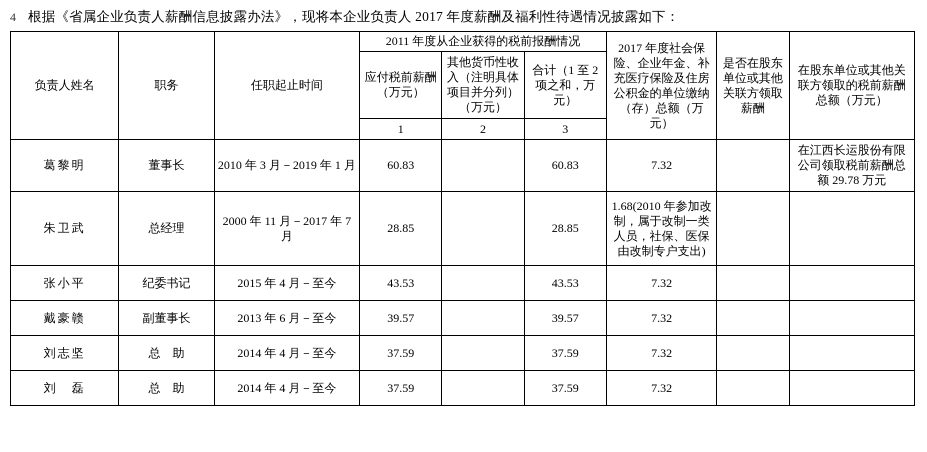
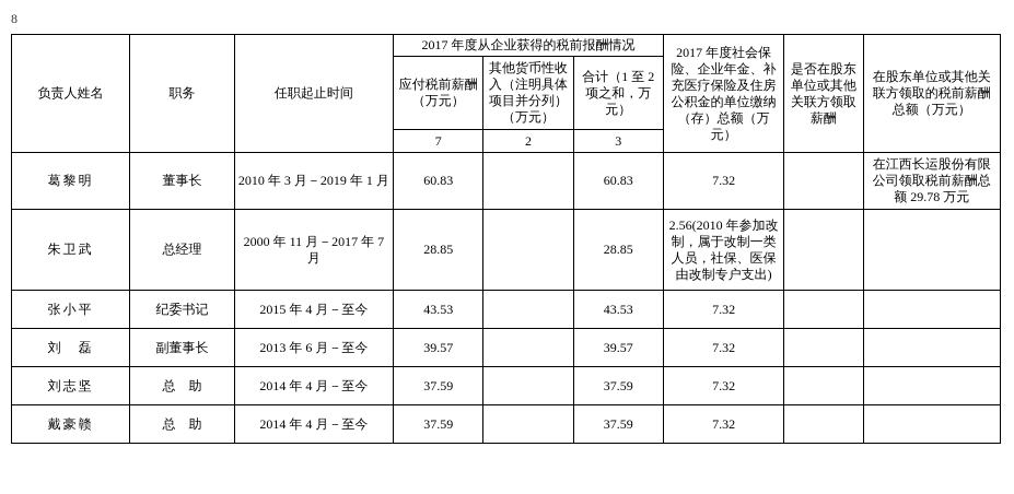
- 4
+ 8
- 根据《省属企业负责人薪酬信息披露办法》，现将本企业负责人 2017 年度薪酬及福利性待遇情况披露如下：
- 负责人姓名	职务	任职起止时间	2011 年度从企业获得的税前报酬情况	2017 年度社会保险、企业年金、补充医疗保险及住房公积金的单位缴纳（存）总额（万元）	是否在股东单位或其他关联方领取薪酬	在股东单位或其他关联方领取的税前薪酬总额（万元）
+ 负责人姓名	职务	任职起止时间	2017 年度从企业获得的税前报酬情况	2017 年度社会保险、企业年金、补充医疗保险及住房公积金的单位缴纳（存）总额（万元）	是否在股东单位或其他关联方领取薪酬	在股东单位或其他关联方领取的税前薪酬总额（万元）
  应付税前薪酬（万元）	其他货币性收入（注明具体项目并分列）（万元）	合计（1 至 2 项之和，万元）
- 1	2	3
+ 7	2	3
  葛黎明	董事长	2010 年 3 月－2019 年 1 月	60.83		60.83	7.32		在江西长运股份有限公司领取税前薪酬总额 29.78 万元
- 朱卫武	总经理	2000 年 11 月－2017 年 7 月	28.85		28.85	1.68(2010 年参加改制，属于改制一类人员，社保、医保由改制专户支出)
+ 朱卫武	总经理	2000 年 11 月－2017 年 7 月	28.85		28.85	2.56(2010 年参加改制，属于改制一类人员，社保、医保由改制专户支出)
  张小平	纪委书记	2015 年 4 月－至今	43.53		43.53	7.32
- 戴豪赣	副董事长	2013 年 6 月－至今	39.57		39.57	7.32
+ 刘 磊	副董事长	2013 年 6 月－至今	39.57		39.57	7.32
  刘志坚	总 助	2014 年 4 月－至今	37.59		37.59	7.32
- 刘 磊	总 助	2014 年 4 月－至今	37.59		37.59	7.32
+ 戴豪赣	总 助	2014 年 4 月－至今	37.59		37.59	7.32
